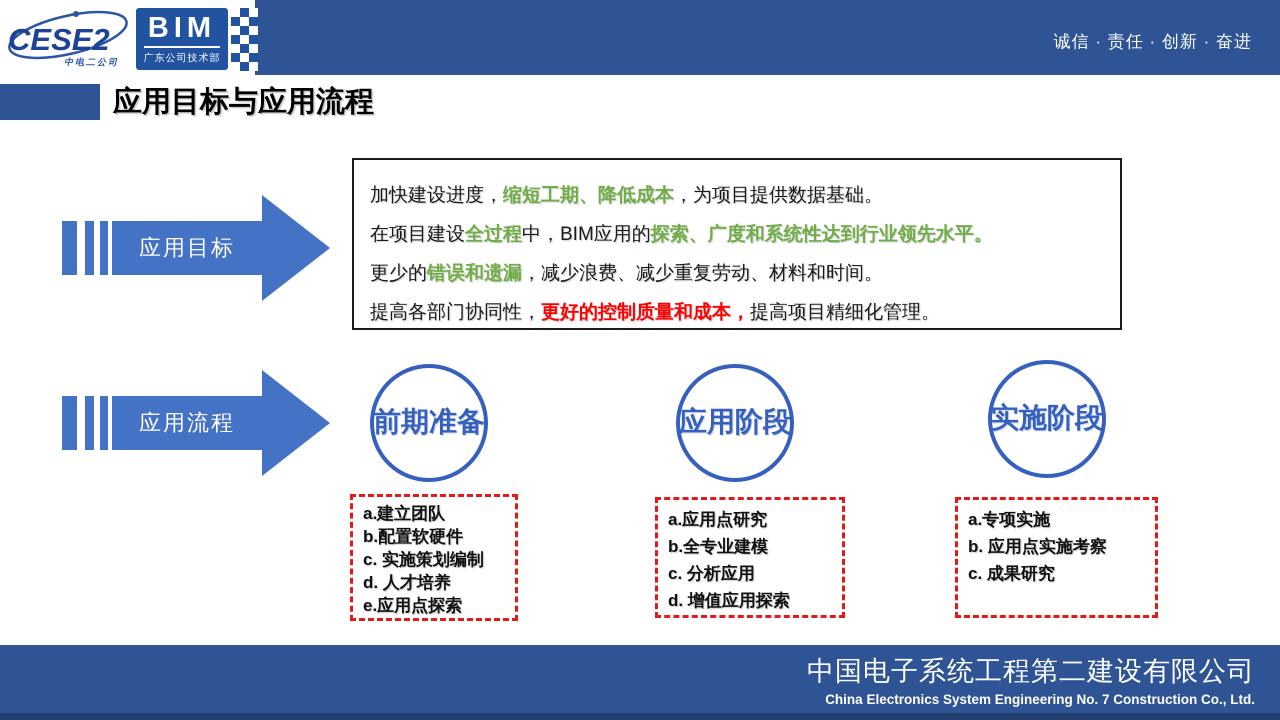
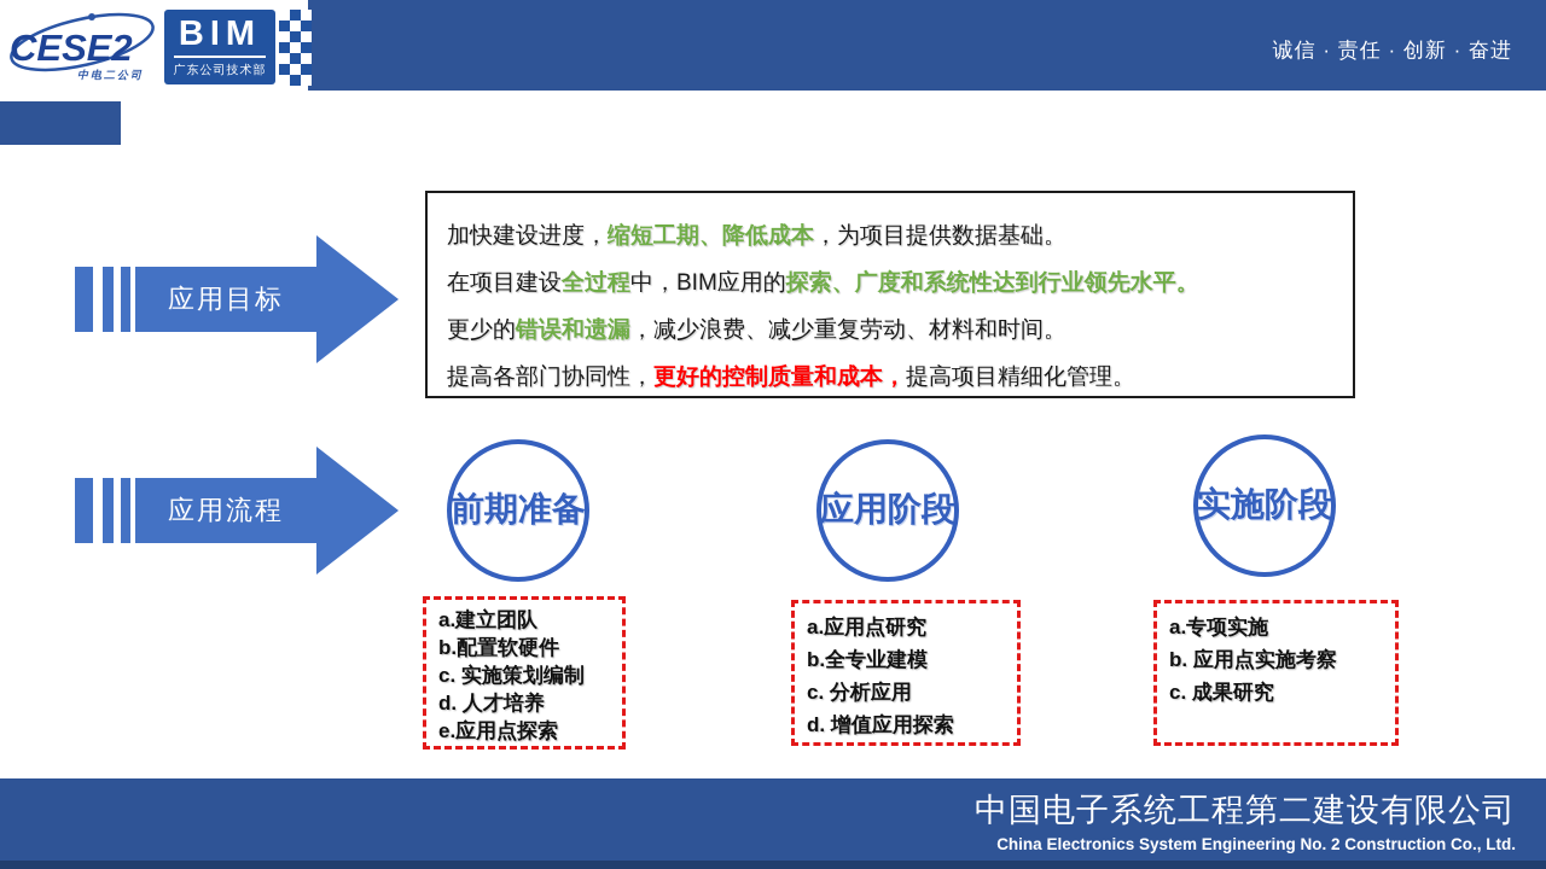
  诚信 · 责任 · 创新 · 奋进
  CESE2
  中电二公司
  BIM
  广东公司技术部
- 应用目标与应用流程
  应用目标
  加快建设进度，缩短工期、降低成本，为项目提供数据基础。
  在项目建设全过程中，BIM应用的探索、广度和系统性达到行业领先水平。
  更少的错误和遗漏，减少浪费、减少重复劳动、材料和时间。
  提高各部门协同性，更好的控制质量和成本，提高项目精细化管理。
  应用流程
  前期准备
  应用阶段
  实施阶段
  a.建立团队
  b.配置软硬件
  c. 实施策划编制
  d. 人才培养
  e.应用点探索
  a.应用点研究
  b.全专业建模
  c. 分析应用
  d. 增值应用探索
  a.专项实施
  b. 应用点实施考察
  c. 成果研究
  中国电子系统工程第二建设有限公司
- China Electronics System Engineering No. 7 Construction Co., Ltd.
+ China Electronics System Engineering No. 2 Construction Co., Ltd.
